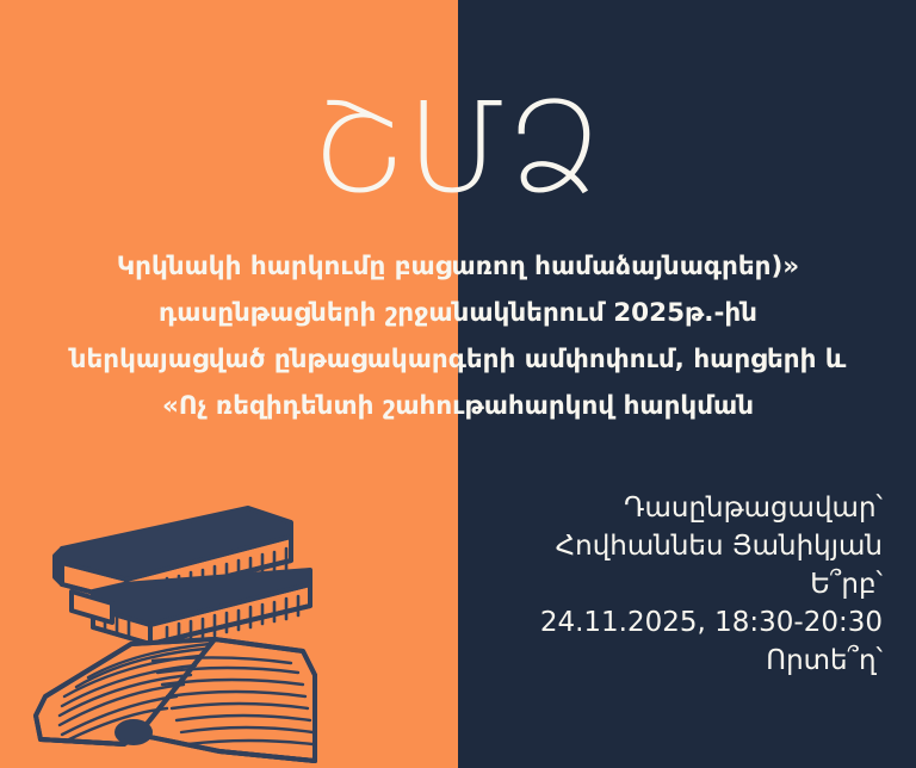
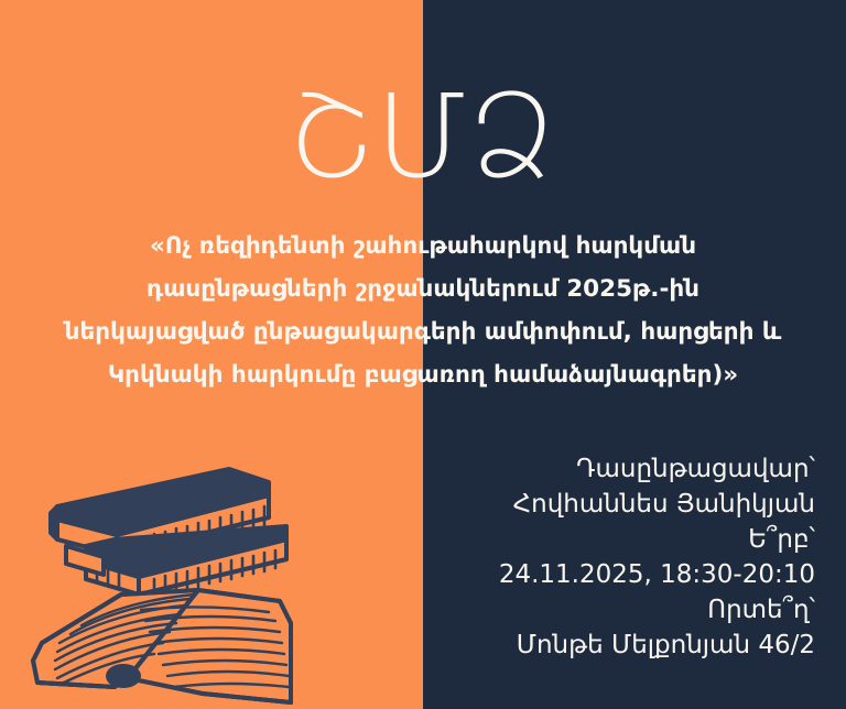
  ՇՄՁ
- Կրկնակի հարկումը բացառող համաձայնագրեր)»
+ «Ոչ ռեզիդենտի շահութահարկով հարկման
  դասընթացների շրջանակներում 2025թ.-ին
  ներկայացված ընթացակարգերի ամփոփում, հարցերի և
- «Ոչ ռեզիդենտի շահութահարկով հարկման
+ Կրկնակի հարկումը բացառող համաձայնագրեր)»
  Դասընթացավար՝
  Հովհաննես Յանիկյան
  Ե՞րբ՝
- 24.11.2025, 18:30-20:30
+ 24.11.2025, 18:30-20:10
  Որտե՞ղ՝
+ Մոնթե Մելքոնյան 46/2
